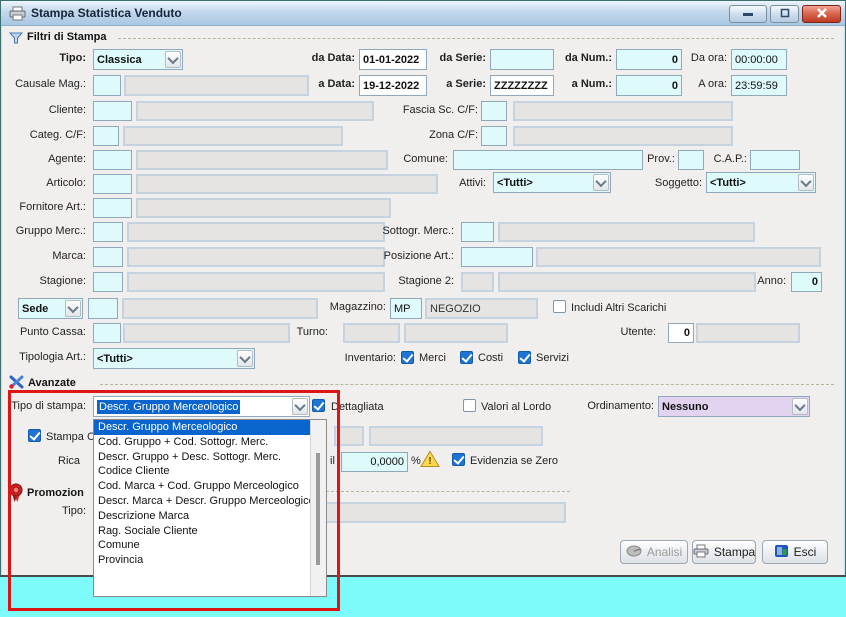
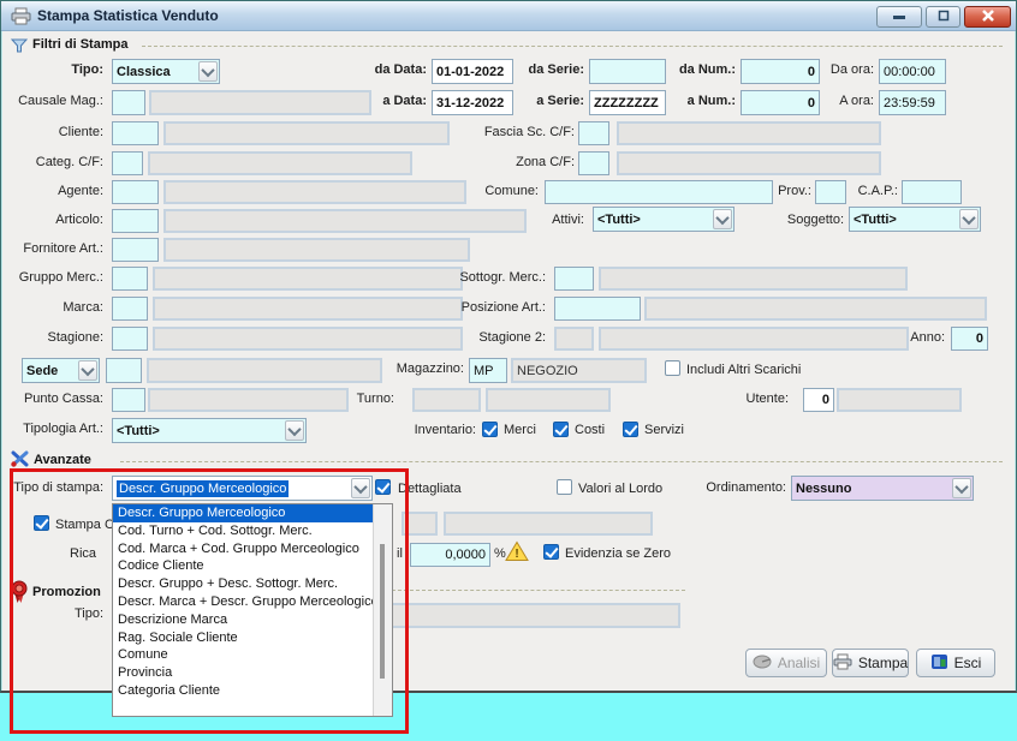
  Stampa Statistica Venduto
  Filtri di Stampa
  Tipo:
  Classica
  da Data:
  01-01-2022
  da Serie:
  da Num.:
  0
  Da ora:
  00:00:00
  Causale Mag.:
  a Data:
- 19-12-2022
+ 31-12-2022
  a Serie:
  ZZZZZZZZ
  a Num.:
  0
  A ora:
  23:59:59
  Cliente:
  Fascia Sc. C/F:
  Categ. C/F:
  Zona C/F:
  Agente:
  Comune:
  Prov.:
  C.A.P.:
  Articolo:
  Attivi:
  <Tutti>
  Soggetto:
  <Tutti>
  Fornitore Art.:
  Gruppo Merc.:
  Sottogr. Merc.:
  Marca:
  Posizione Art.:
  Stagione:
  Stagione 2:
  Anno:
  0
  Sede
  Magazzino:
  MP
  NEGOZIO
  Includi Altri Scarichi
  Punto Cassa:
  Turno:
  Utente:
  0
  Tipologia Art.:
  <Tutti>
  Inventario:
  Merci
  Costi
  Servizi
  Avanzate
  Tipo di stampa:
  Descr. Gruppo Merceologico
  Dettagliata
  Valori al Lordo
  Ordinamento:
  Nessuno
  Stampa C
  Rica
  il
  0,0000
  %
  !
  Evidenzia se Zero
  Promozion
  Tipo:
  Analisi
  Stampa
  Esci
  Descr. Gruppo Merceologico
- Cod. Gruppo + Cod. Sottogr. Merc.
+ Cod. Turno + Cod. Sottogr. Merc.
- Descr. Gruppo + Desc. Sottogr. Merc.
+ Cod. Marca + Cod. Gruppo Merceologico
  Codice Cliente
- Cod. Marca + Cod. Gruppo Merceologico
+ Descr. Gruppo + Desc. Sottogr. Merc.
  Descr. Marca + Descr. Gruppo Merceologic
  Descrizione Marca
  Rag. Sociale Cliente
  Comune
  Provincia
+ Categoria Cliente
